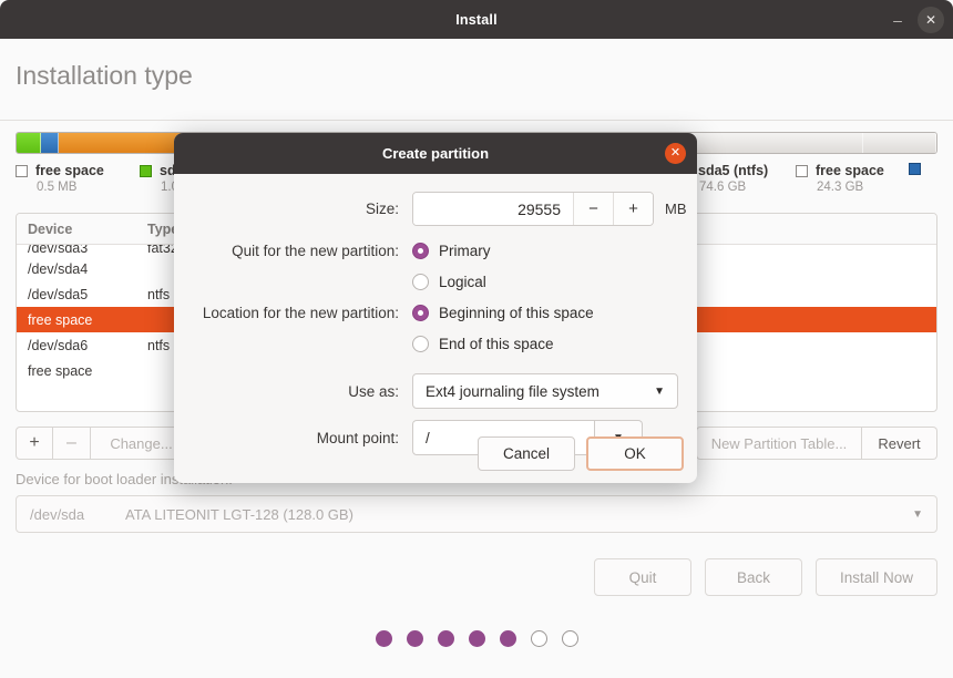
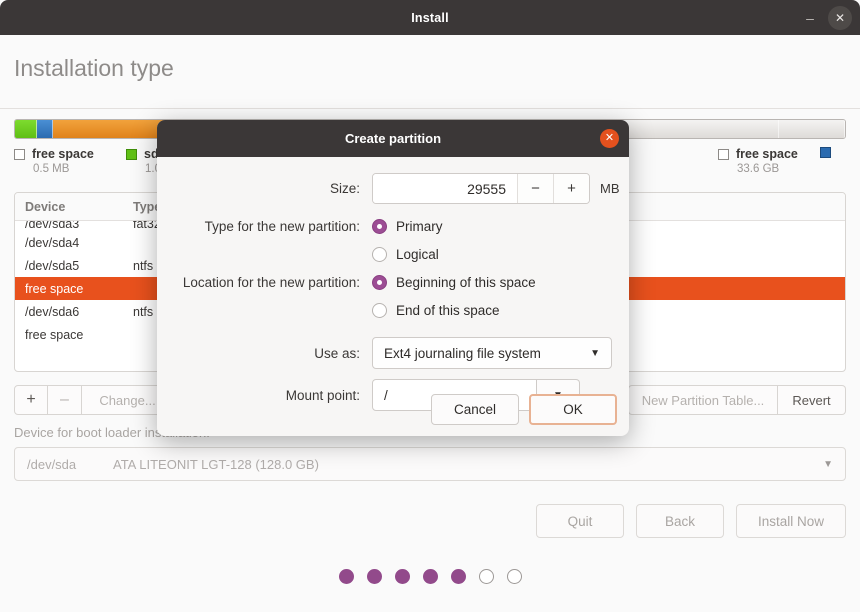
  Install
  –
  ✕
  Installation type
  free space
  0.5 MB
- sda5 (ntfs)
- 74.6 GB
  free space
- 24.3 GB
+ 33.6 GB
  Device
  Typ
  /dev/sda3
  fat3
  /dev/sda4
  /dev/sda5
  ntfs
  free space
  /dev/sda6
  ntfs
  free space
  +
  –
  Change...
  New Partition Table...
  Revert
  /dev/sda
  ATA LITEONIT LGT-128 (128.0 GB)
  ▼
  Quit
  Back
  Install Now
  Create partition
  ✕
  Size:
  29555
  −
  +
  MB
- Quit for the new partition:
+ Type for the new partition:
  Primary
  Logical
  Location for the new partition:
  Beginning of this space
  End of this space
  Use as:
  Ext4 journaling file system
  ▼
  Mount point:
  /
  Cancel
  OK
